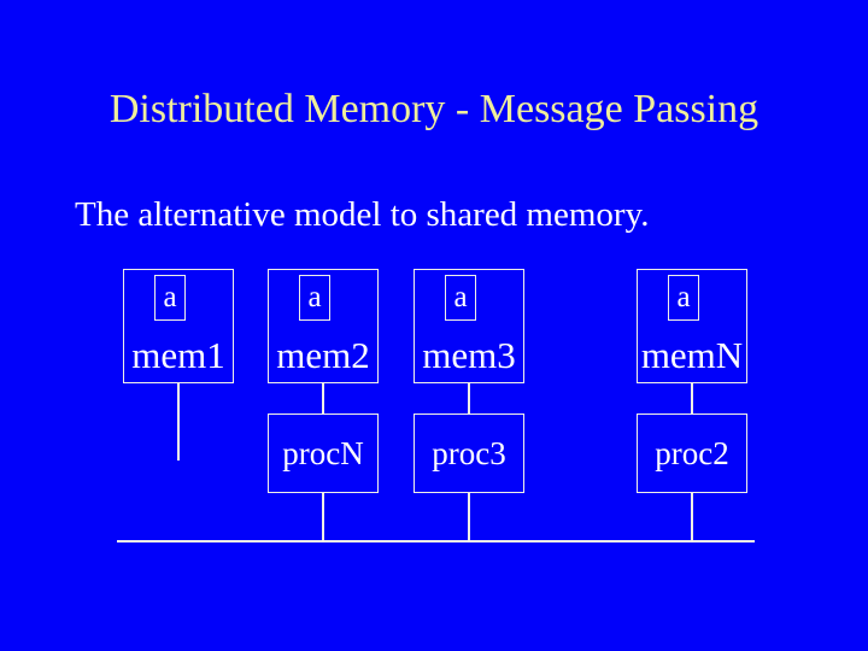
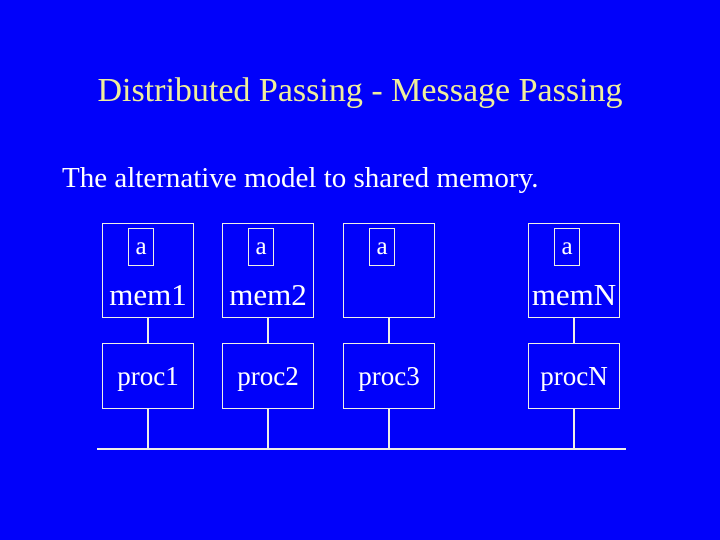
- Distributed Memory - Message Passing
+ Distributed Passing - Message Passing
  The alternative model to shared memory.
  a
  mem1
+ proc1
  a
  mem2
- procN
+ proc2
  a
- mem3
  proc3
  a
  memN
- proc2
+ procN
